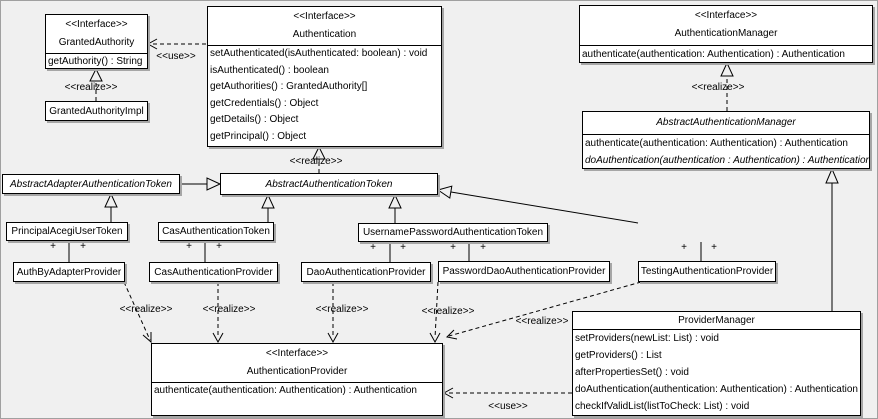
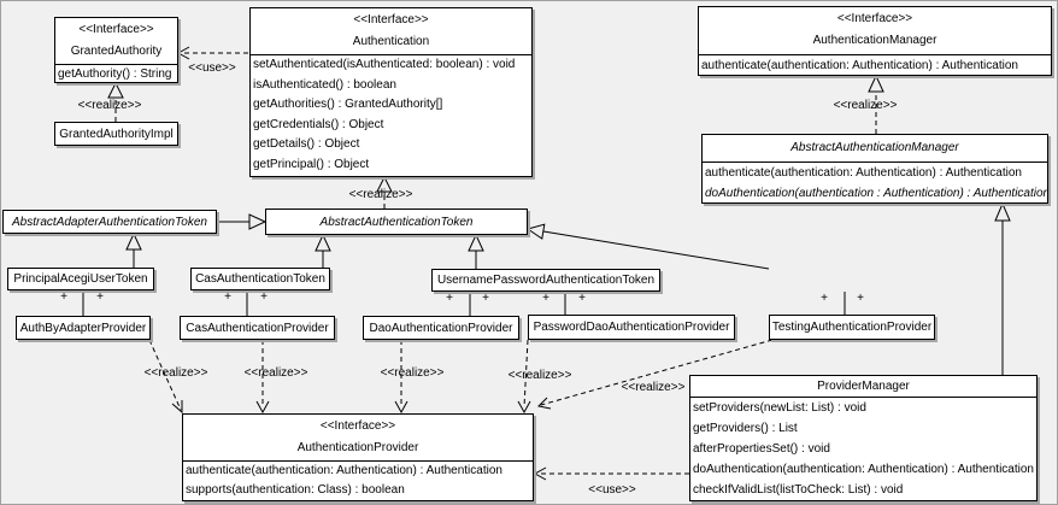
  <<Interface>>
  GrantedAuthority
  getAuthority() : String
  GrantedAuthorityImpl
  <<Interface>>
  Authentication
  setAuthenticated(isAuthenticated: boolean) : void
  isAuthenticated() : boolean
  getAuthorities() : GrantedAuthority[]
  getCredentials() : Object
  getDetails() : Object
  getPrincipal() : Object
  <<Interface>>
  AuthenticationManager
  authenticate(authentication: Authentication) : Authentication
  AbstractAuthenticationManager
  authenticate(authentication: Authentication) : Authentication
  doAuthentication(authentication : Authentication) : Authentication
  AbstractAdapterAuthenticationToken
  AbstractAuthenticationToken
  PrincipalAcegiUserToken
  CasAuthenticationToken
  UsernamePasswordAuthenticationToken
  AuthByAdapterProvider
  CasAuthenticationProvider
  DaoAuthenticationProvider
  PasswordDaoAuthenticationProvider
  TestingAuthenticationProvider
  <<Interface>>
  AuthenticationProvider
  authenticate(authentication: Authentication) : Authentication
+ supports(authentication: Class) : boolean
  ProviderManager
  setProviders(newList: List) : void
  getProviders() : List
  afterPropertiesSet() : void
  doAuthentication(authentication: Authentication) : Authentication
  checkIfValidList(listToCheck: List) : void
  <<use>>
  <<realize>>
  <<realize>>
  <<realize>>
  <<realize>>
  <<realize>>
  <<realize>>
  <<realize>>
  <<realize>>
  <<use>>
  +
  +
  +
  +
  +
  +
  +
  +
  +
  +
